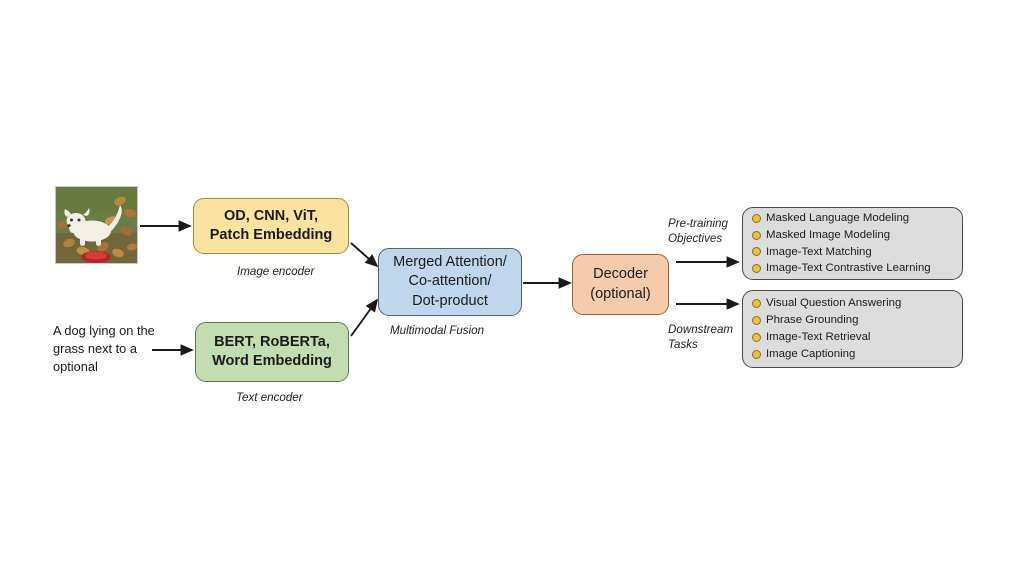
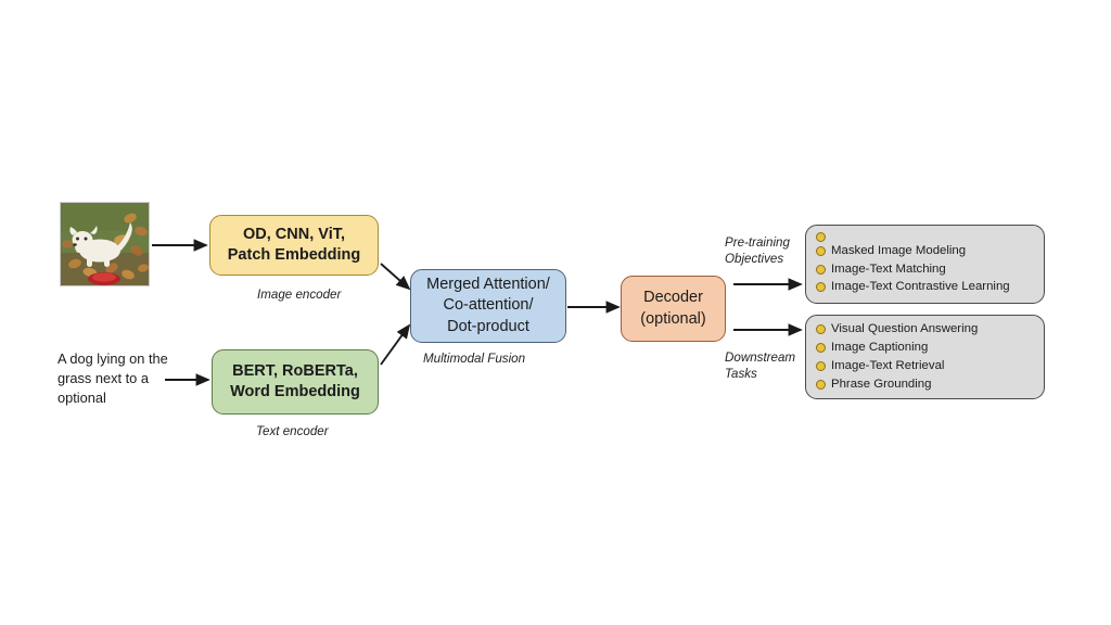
  A dog lying on the grass next to a optional
  OD, CNN, ViT,
  Patch Embedding
  Image encoder
  BERT, RoBERTa,
  Word Embedding
  Text encoder
  Merged Attention/
  Co-attention/
  Dot-product
  Multimodal Fusion
  Decoder
  (optional)
  Pre-training
  Objectives
  Downstream
  Tasks
- Masked Language Modeling
  Masked Image Modeling
  Image-Text Matching
  Image-Text Contrastive Learning
  Visual Question Answering
- Phrase Grounding
+ Image Captioning
  Image-Text Retrieval
- Image Captioning
+ Phrase Grounding
